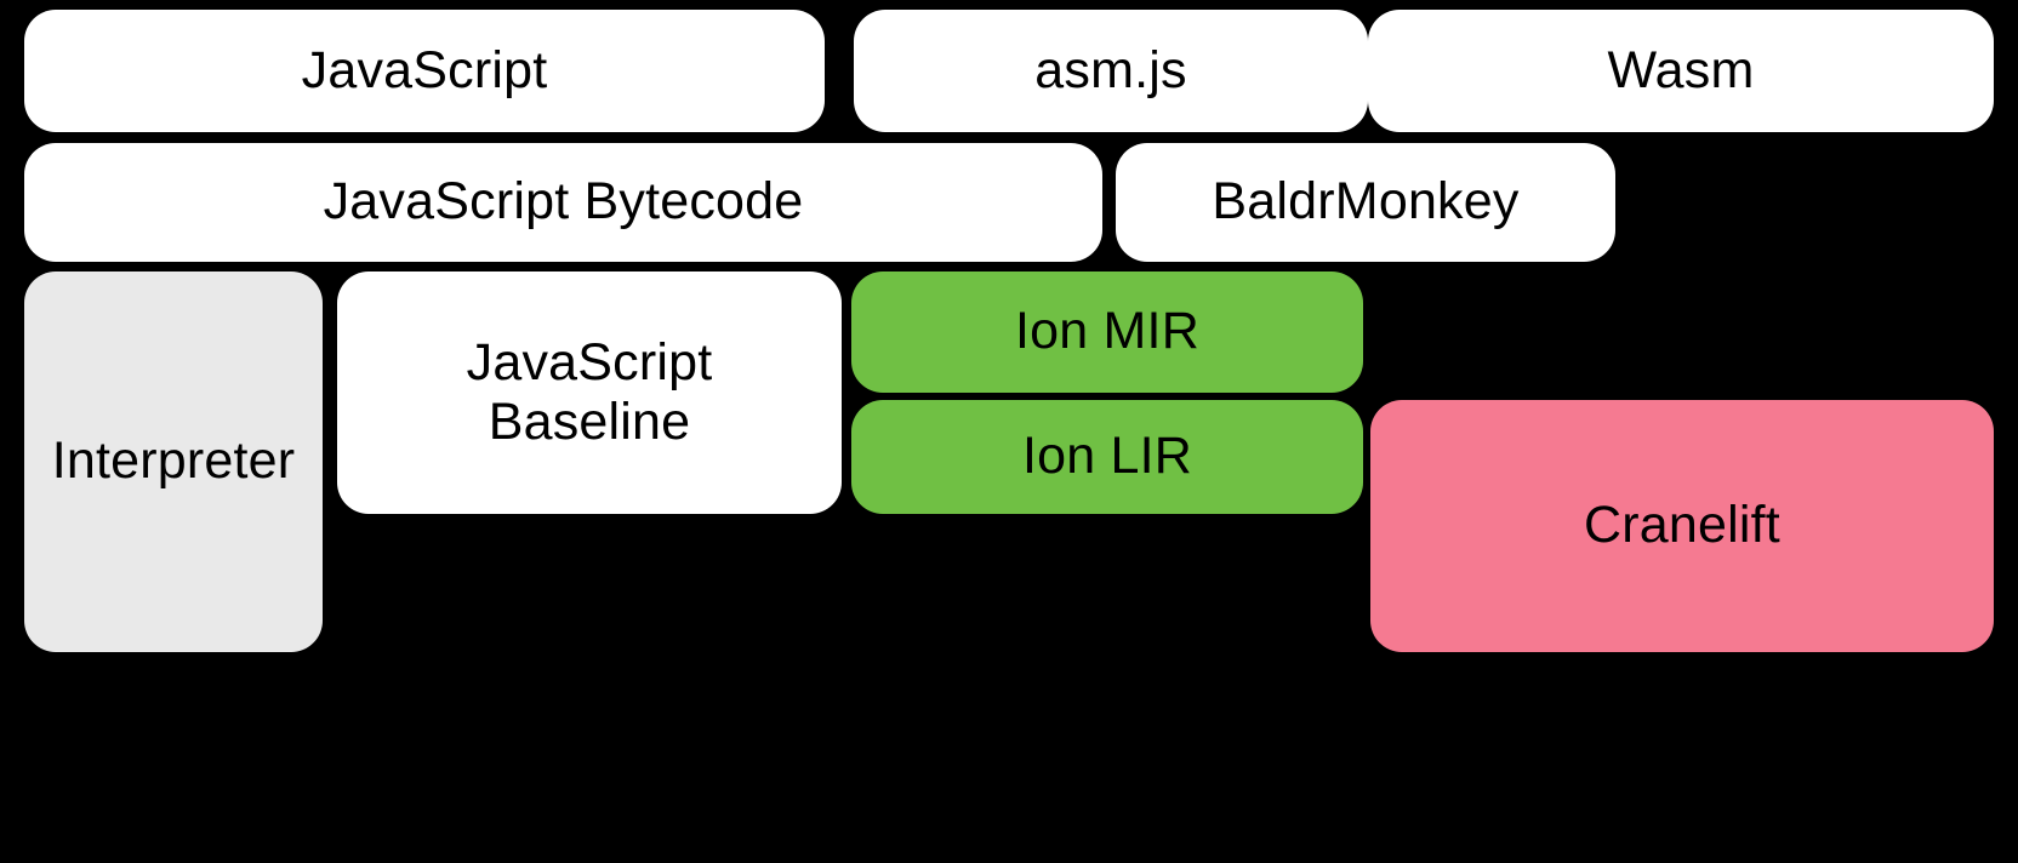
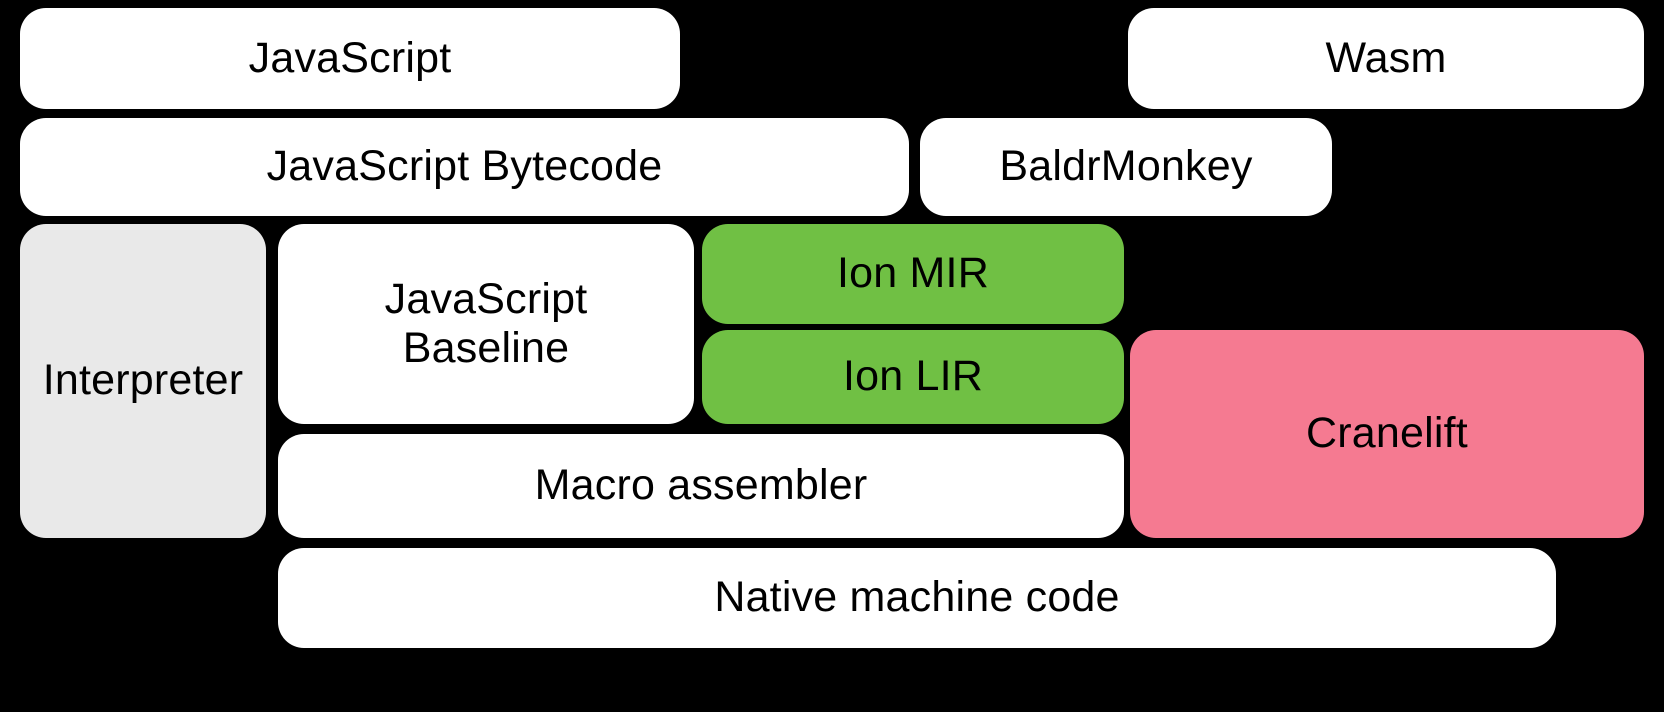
  JavaScript
- asm.js
  Wasm
  JavaScript Bytecode
  BaldrMonkey
  Interpreter
  JavaScript
  Baseline
  Ion MIR
  Ion LIR
  Cranelift
+ Macro assembler
+ Native machine code
